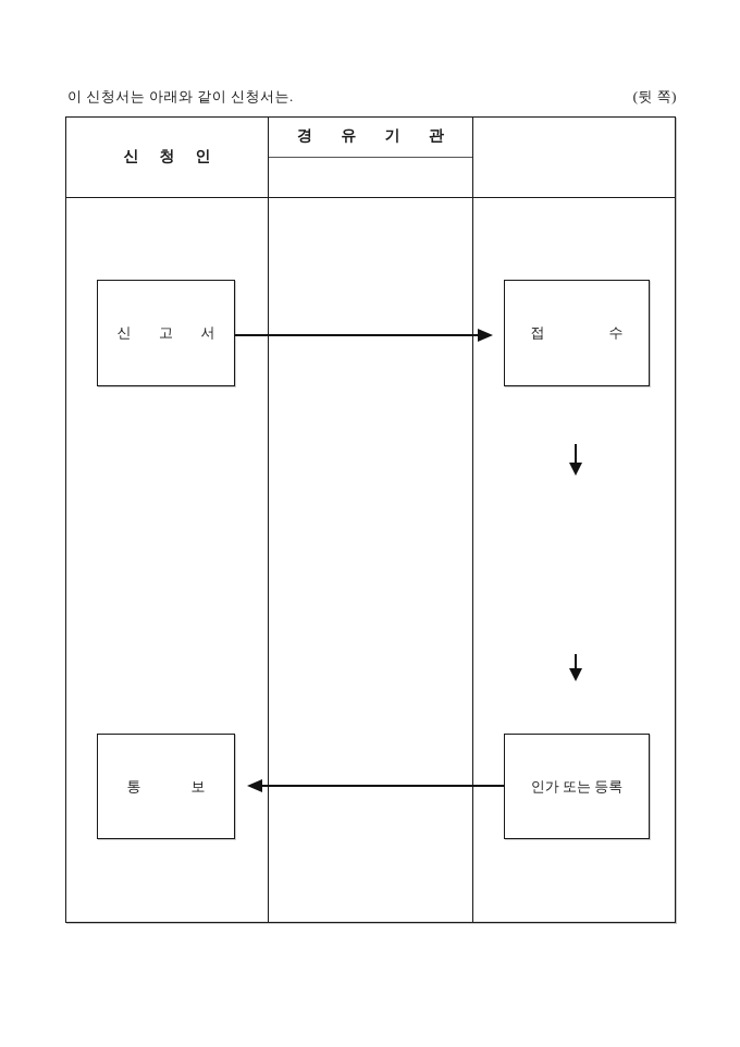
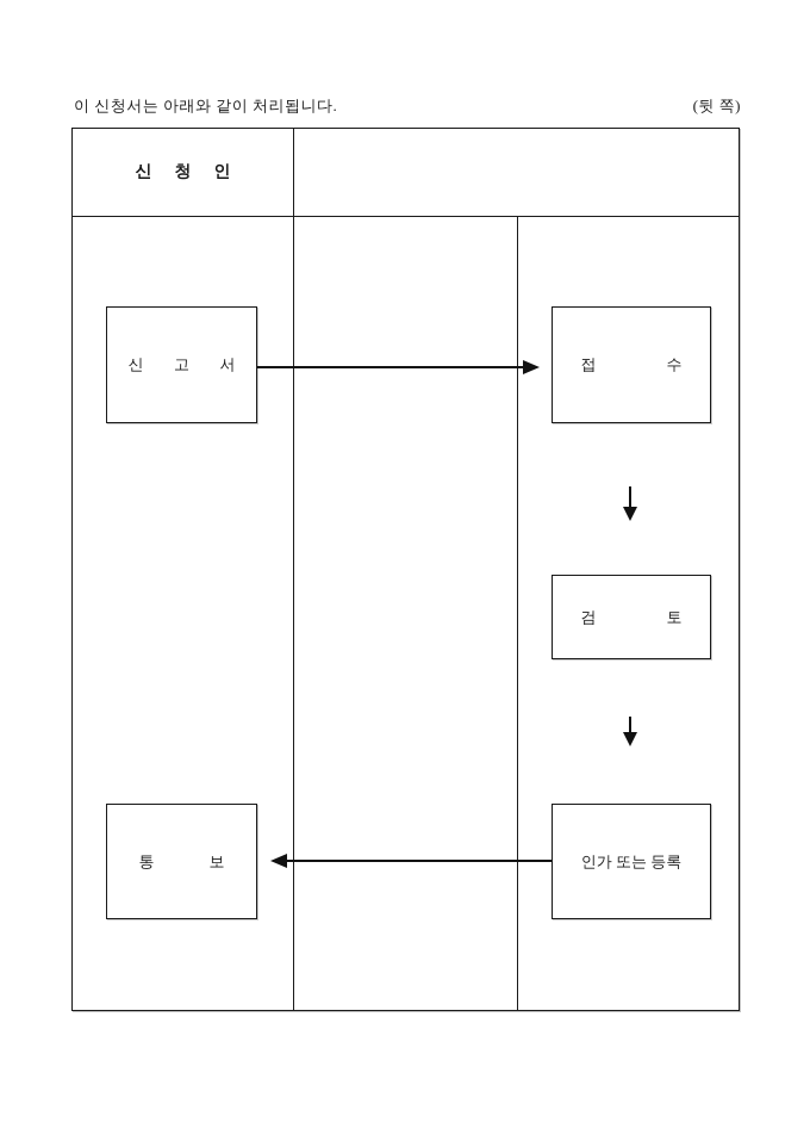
- 이 신청서는 아래와 같이 신청서는.
+ 이 신청서는 아래와 같이 처리됩니다.
  (뒷 쪽)
  신 청 인
- 경 유 기 관
  신 고 서
  접 수
+ 검 토
  통 보
  인가 또는 등록
